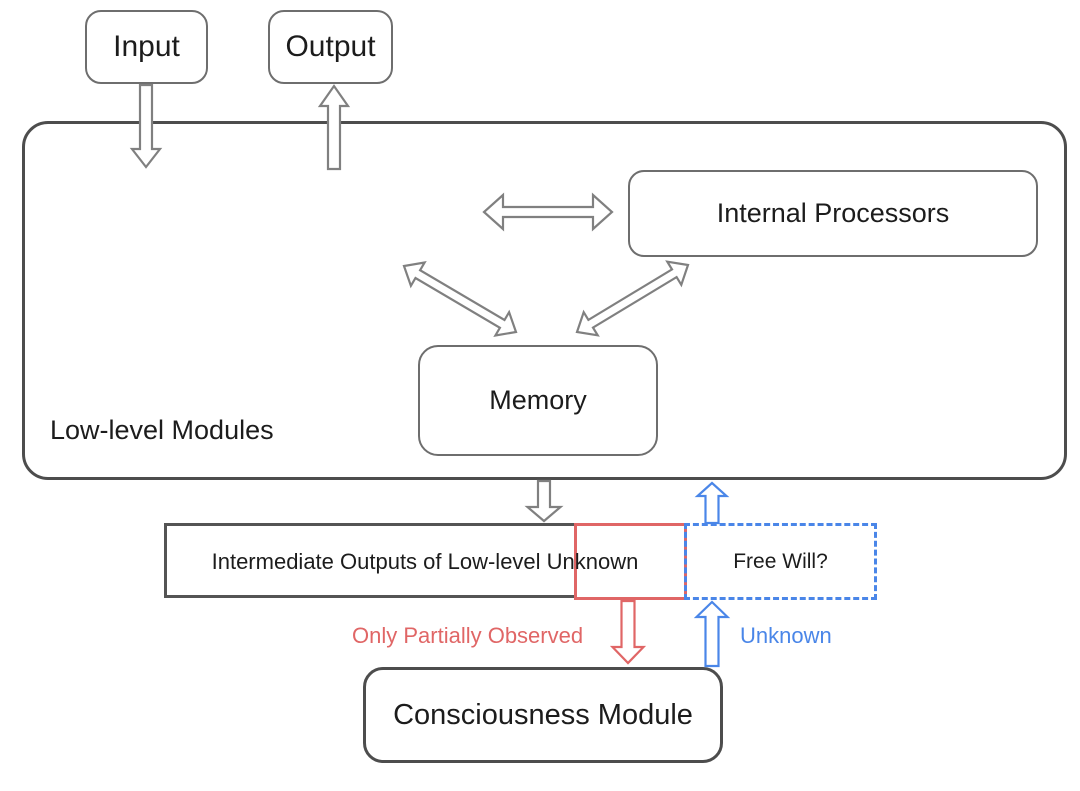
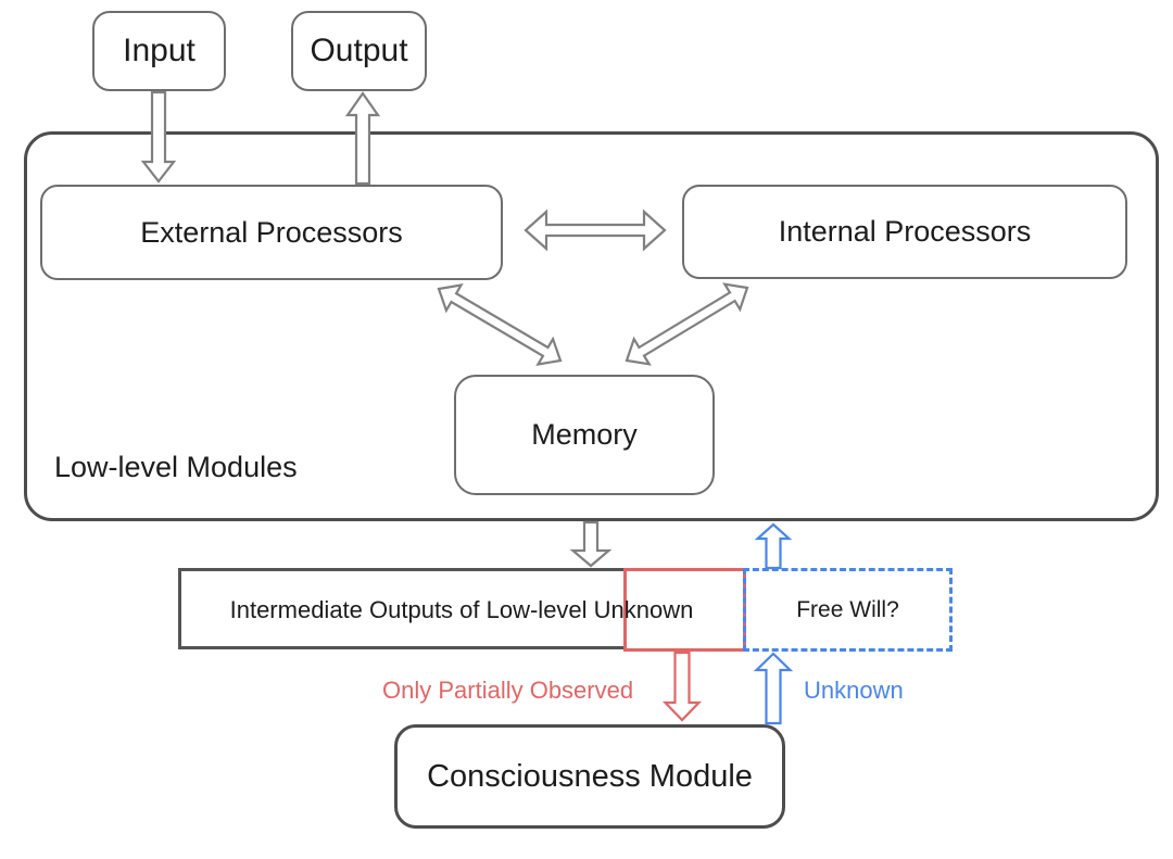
  Input
  Output
  Low-level Modules
+ External Processors
  Internal Processors
  Memory
  Free Will?
  Intermediate Outputs of Low-level Unknown
  Only Partially Observed
  Unknown
  Consciousness Module
